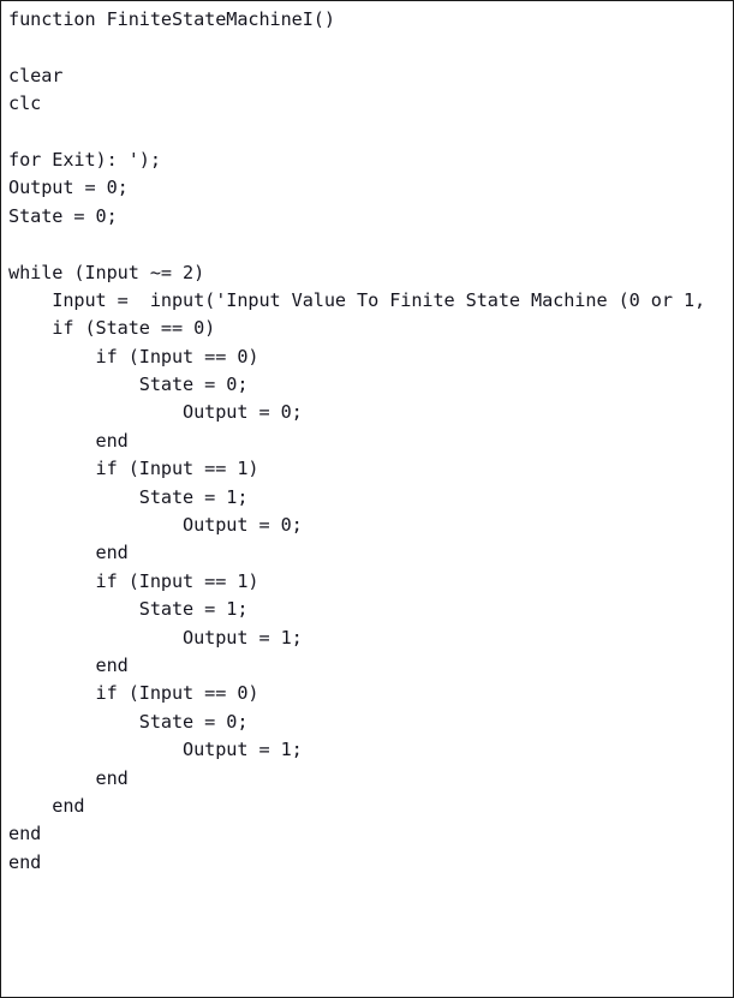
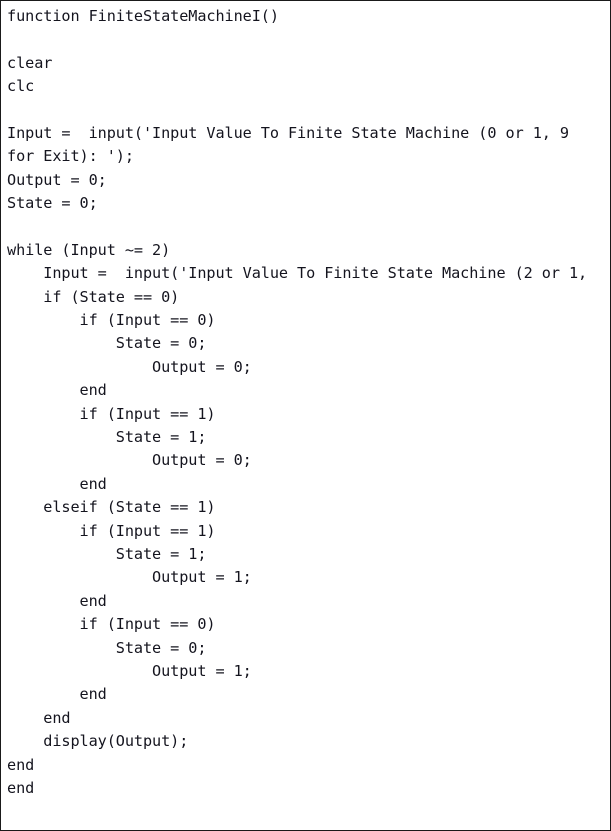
  function FiniteStateMachineI()
  clear
  clc
+ Input = input('Input Value To Finite State Machine (0 or 1, 9
  for Exit): ');
  Output = 0;
  State = 0;
  while (Input ~= 2)
- Input = input('Input Value To Finite State Machine (0 or 1,
+ Input = input('Input Value To Finite State Machine (2 or 1,
  if (State == 0)
  if (Input == 0)
  State = 0;
  Output = 0;
  end
  if (Input == 1)
  State = 1;
  Output = 0;
  end
+ elseif (State == 1)
  if (Input == 1)
  State = 1;
  Output = 1;
  end
  if (Input == 0)
  State = 0;
  Output = 1;
  end
  end
+ display(Output);
  end
  end
